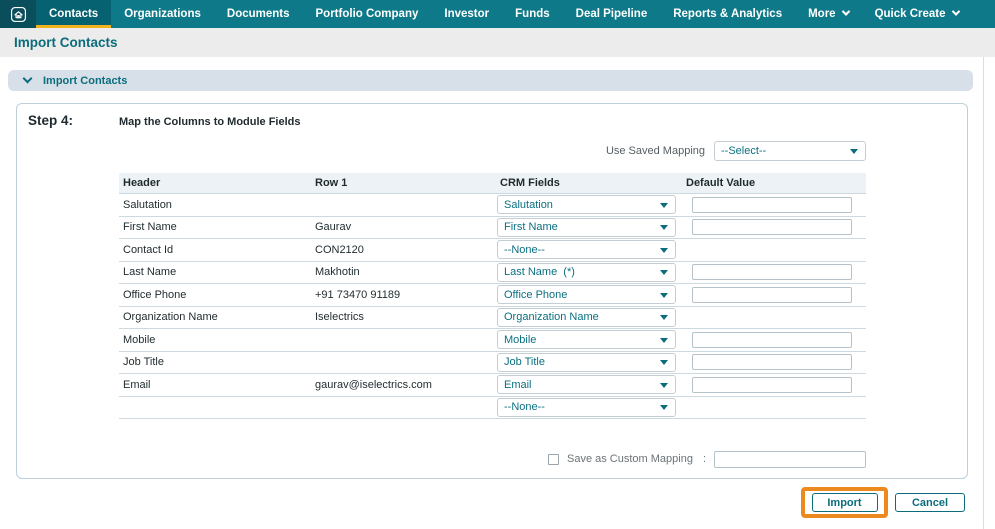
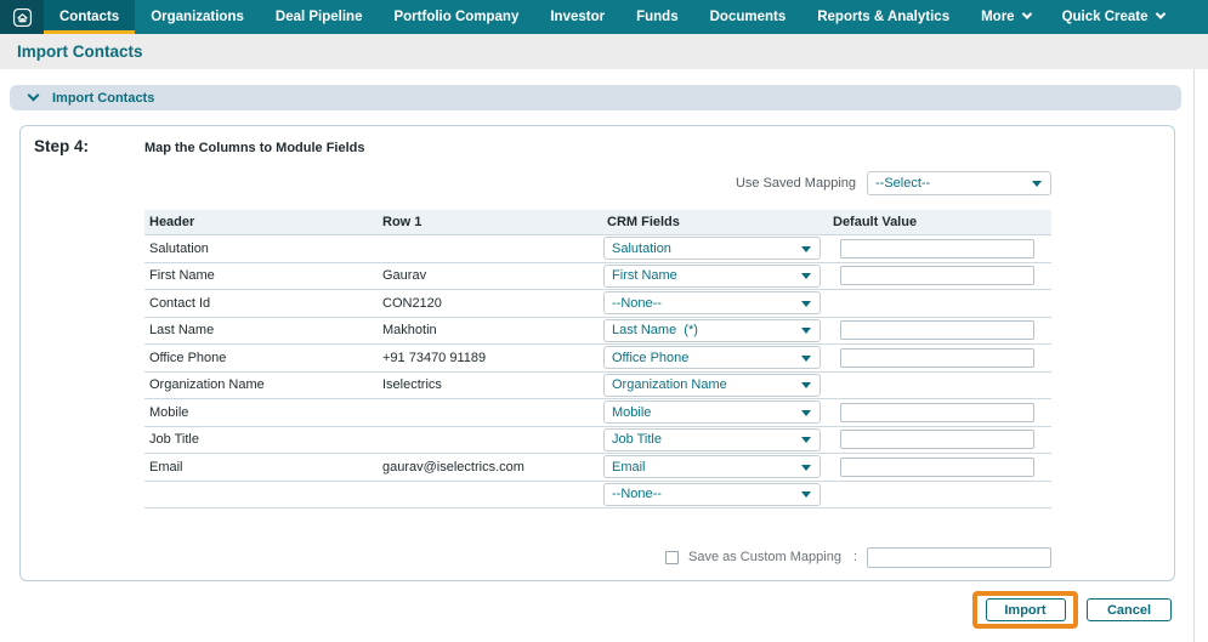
  Contacts
  Organizations
- Documents
+ Deal Pipeline
  Portfolio Company
  Investor
  Funds
- Deal Pipeline
+ Documents
  Reports & Analytics
  More
  Quick Create
  Import Contacts
  Import Contacts
  Step 4:
  Map the Columns to Module Fields
  Use Saved Mapping
  --Select--
  Header
  Row 1
  CRM Fields
  Default Value
  Salutation
  Salutation
  First Name
  Gaurav
  First Name
  Contact Id
  CON2120
  --None--
  Last Name
  Makhotin
  Last Name (*)
  Office Phone
  +91 73470 91189
  Office Phone
  Organization Name
  Iselectrics
  Organization Name
  Mobile
  Mobile
  Job Title
  Job Title
  Email
  gaurav@iselectrics.com
  Email
  --None--
  Save as Custom Mapping
  :
  Import
  Cancel
